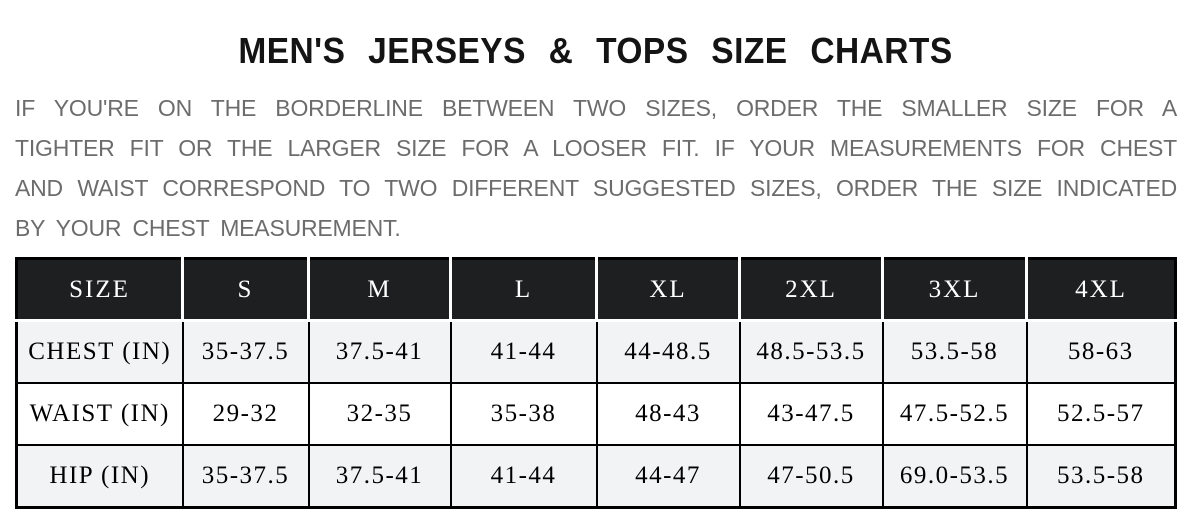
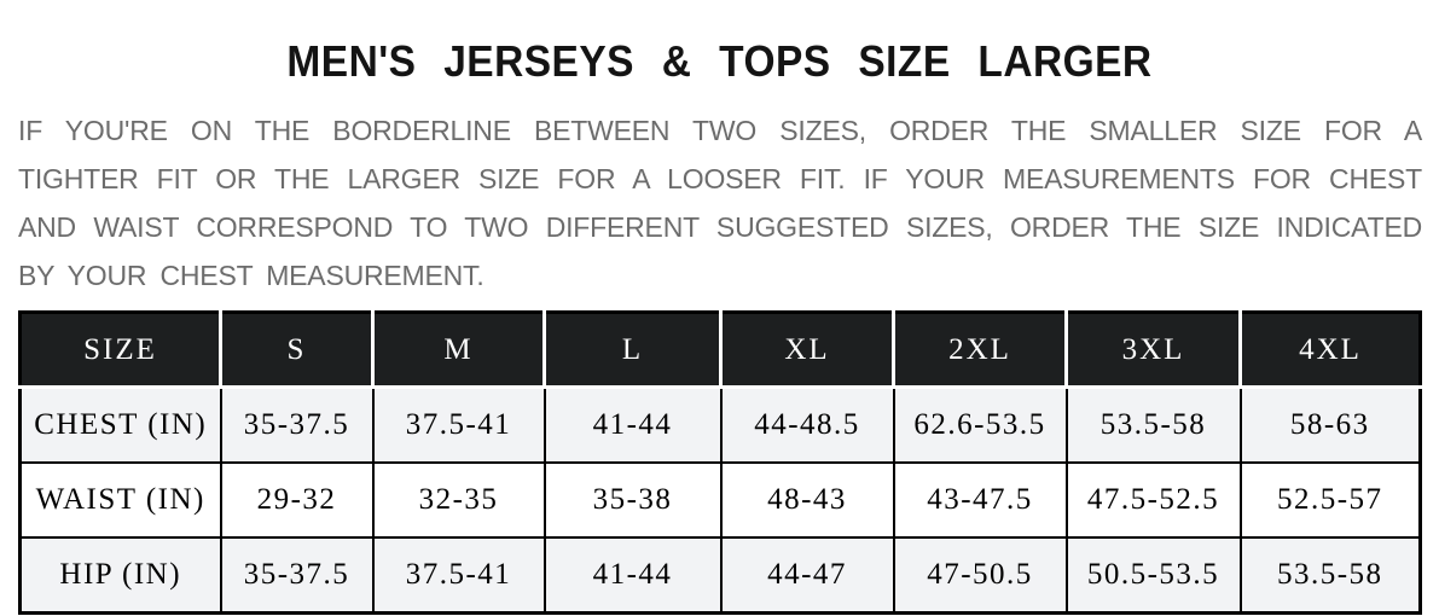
- MEN'S JERSEYS & TOPS SIZE CHARTS
+ MEN'S JERSEYS & TOPS SIZE LARGER
  IF YOU'RE ON THE BORDERLINE BETWEEN TWO SIZES, ORDER THE SMALLER SIZE FOR A TIGHTER FIT OR THE LARGER SIZE FOR A LOOSER FIT. IF YOUR MEASUREMENTS FOR CHEST AND WAIST CORRESPOND TO TWO DIFFERENT SUGGESTED SIZES, ORDER THE SIZE INDICATED BY YOUR CHEST MEASUREMENT.
  SIZE	S	M	L	XL	2XL	3XL	4XL
- CHEST (IN)	35-37.5	37.5-41	41-44	44-48.5	48.5-53.5	53.5-58	58-63
+ CHEST (IN)	35-37.5	37.5-41	41-44	44-48.5	62.6-53.5	53.5-58	58-63
  WAIST (IN)	29-32	32-35	35-38	48-43	43-47.5	47.5-52.5	52.5-57
- HIP (IN)	35-37.5	37.5-41	41-44	44-47	47-50.5	69.0-53.5	53.5-58
+ HIP (IN)	35-37.5	37.5-41	41-44	44-47	47-50.5	50.5-53.5	53.5-58
